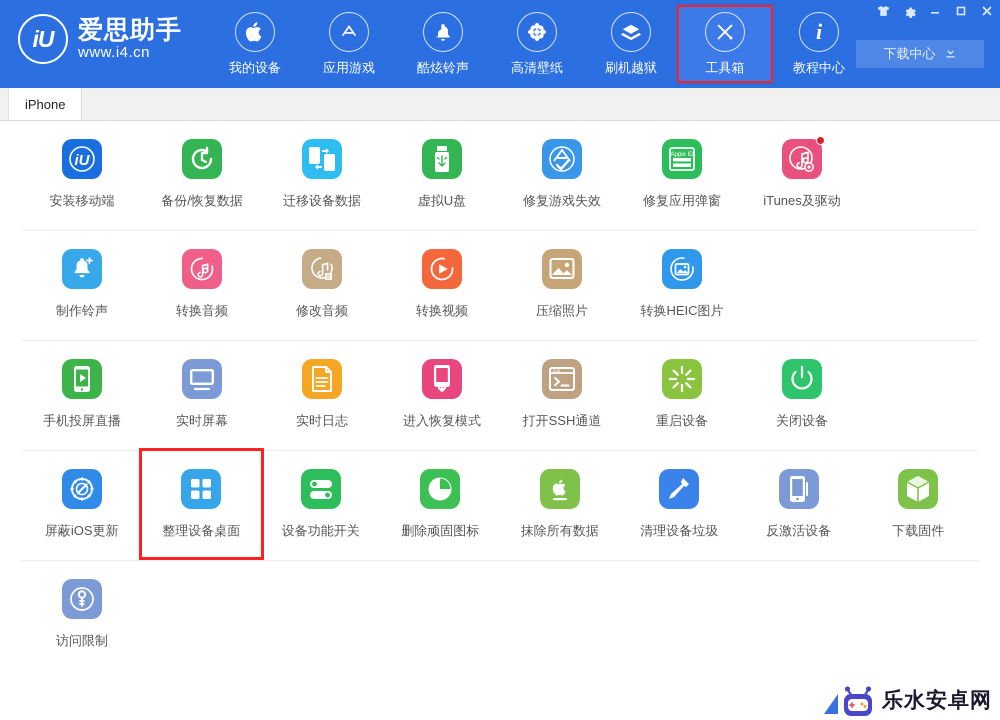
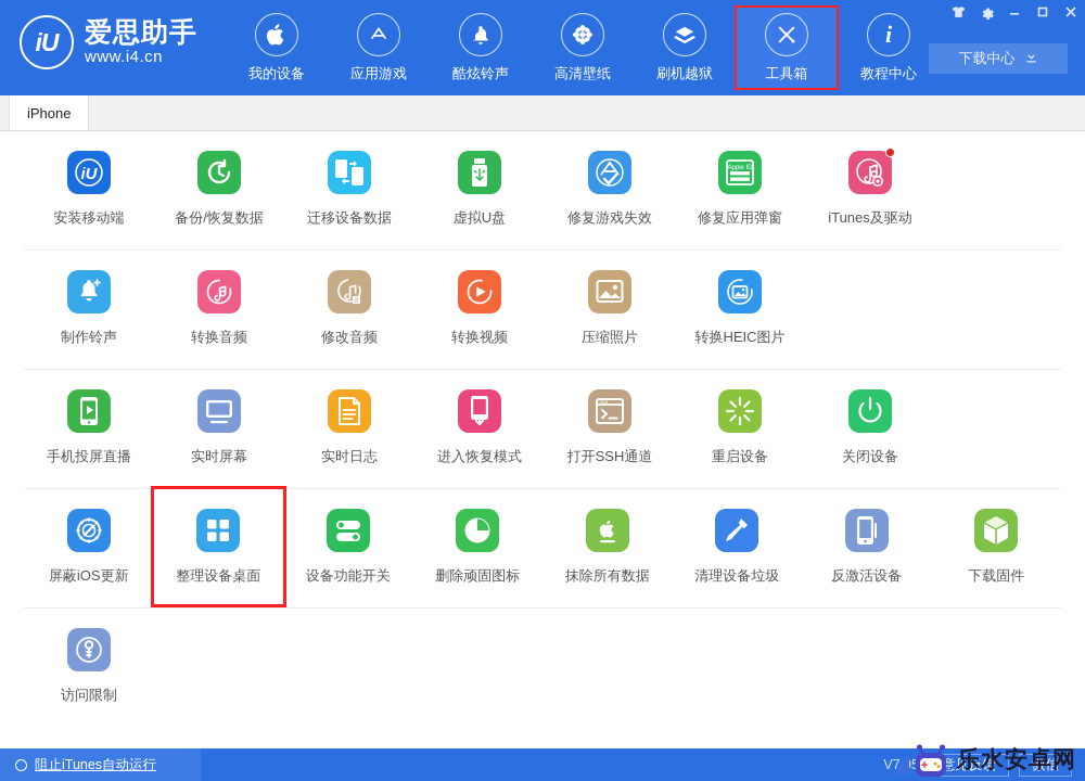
  iU
  爱思助手
  www.i4.cn
  我的设备
  应用游戏
  酷炫铃声
  高清壁纸
  刷机越狱
  工具箱
  i
  教程中心
  下载中心
  iPhone
  iU
  安装移动端
  备份/恢复数据
  迁移设备数据
  虚拟U盘
  修复游戏失效
  修复应用弹窗
  iTunes及驱动
  制作铃声
  转换音频
  修改音频
  转换视频
  压缩照片
  转换HEIC图片
  手机投屏直播
  实时屏幕
  实时日志
  进入恢复模式
  打开SSH通道
  重启设备
  关闭设备
  屏蔽iOS更新
  整理设备桌面
  设备功能开关
  删除顽固图标
  抹除所有数据
  清理设备垃圾
  反激活设备
  下载固件
  访问限制
+ 阻止iTunes自动运行
+ V7.95
+ 意见反馈
+ 微信
  乐水安卓网
